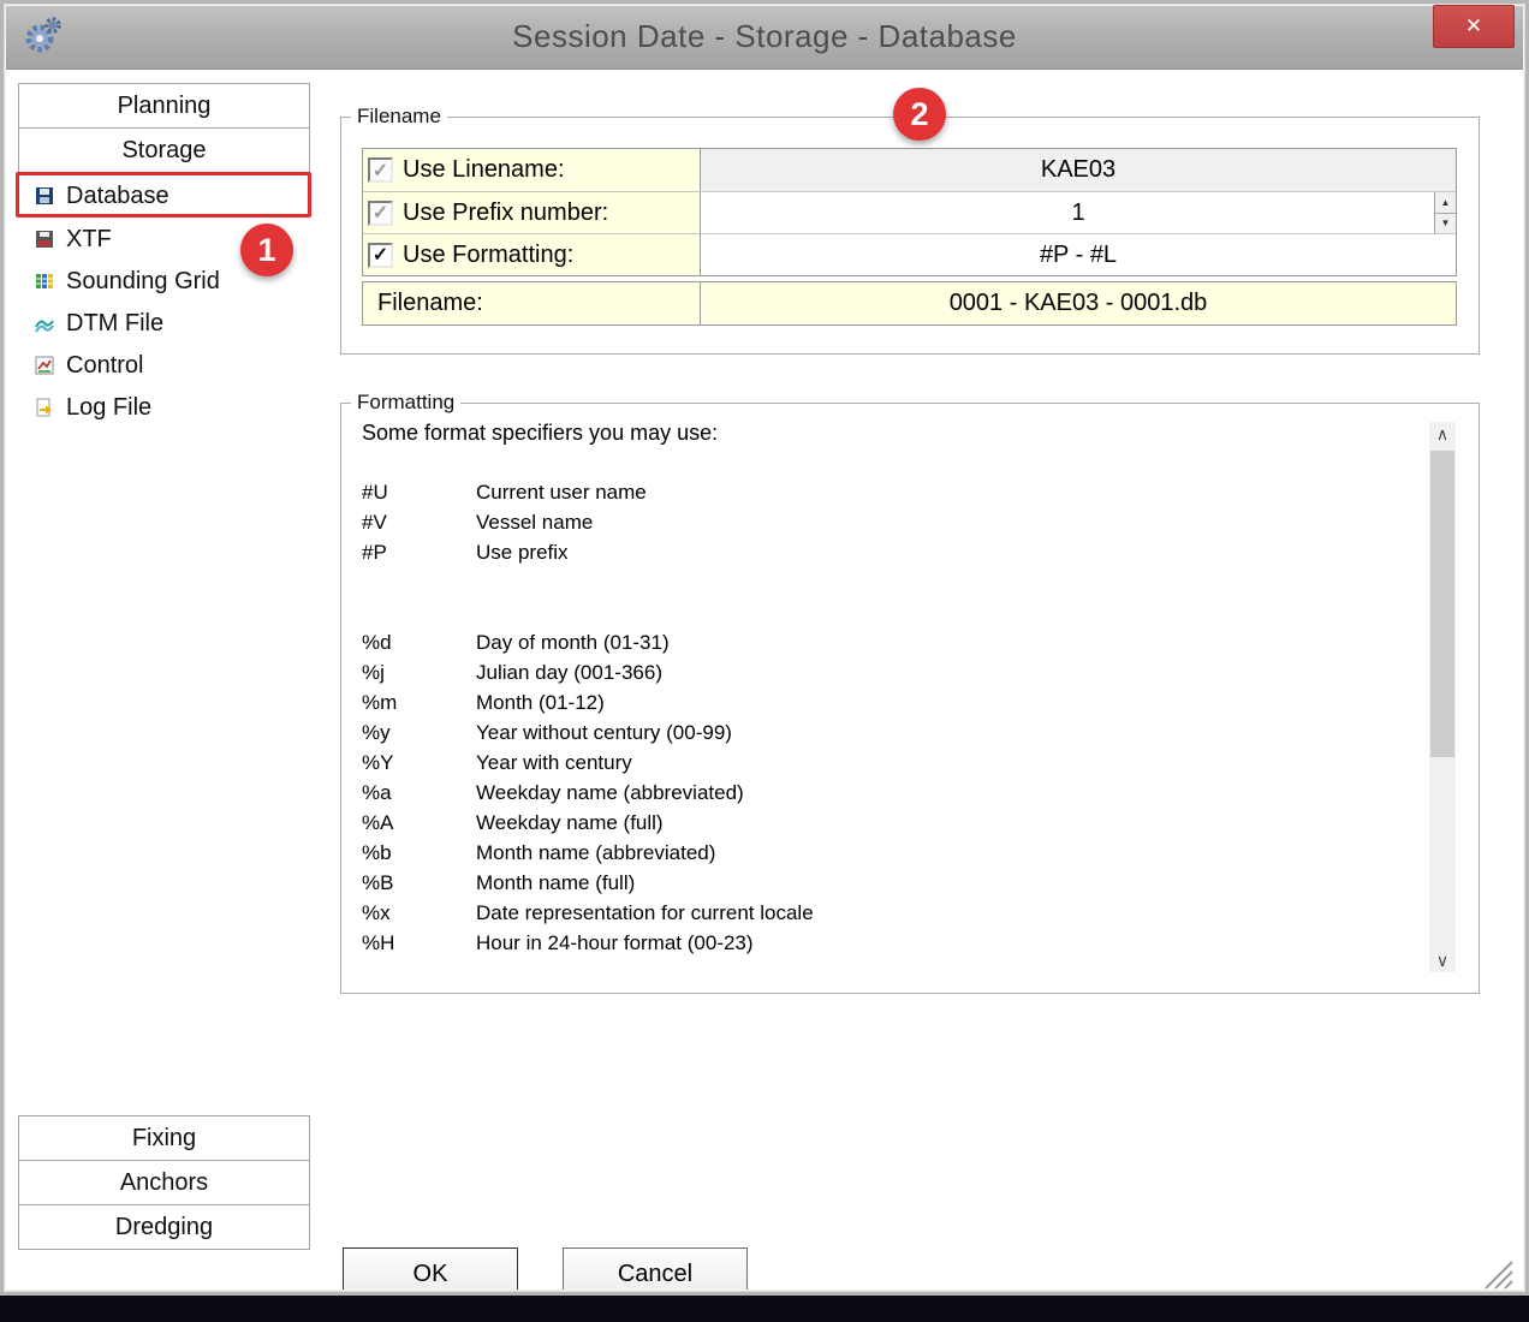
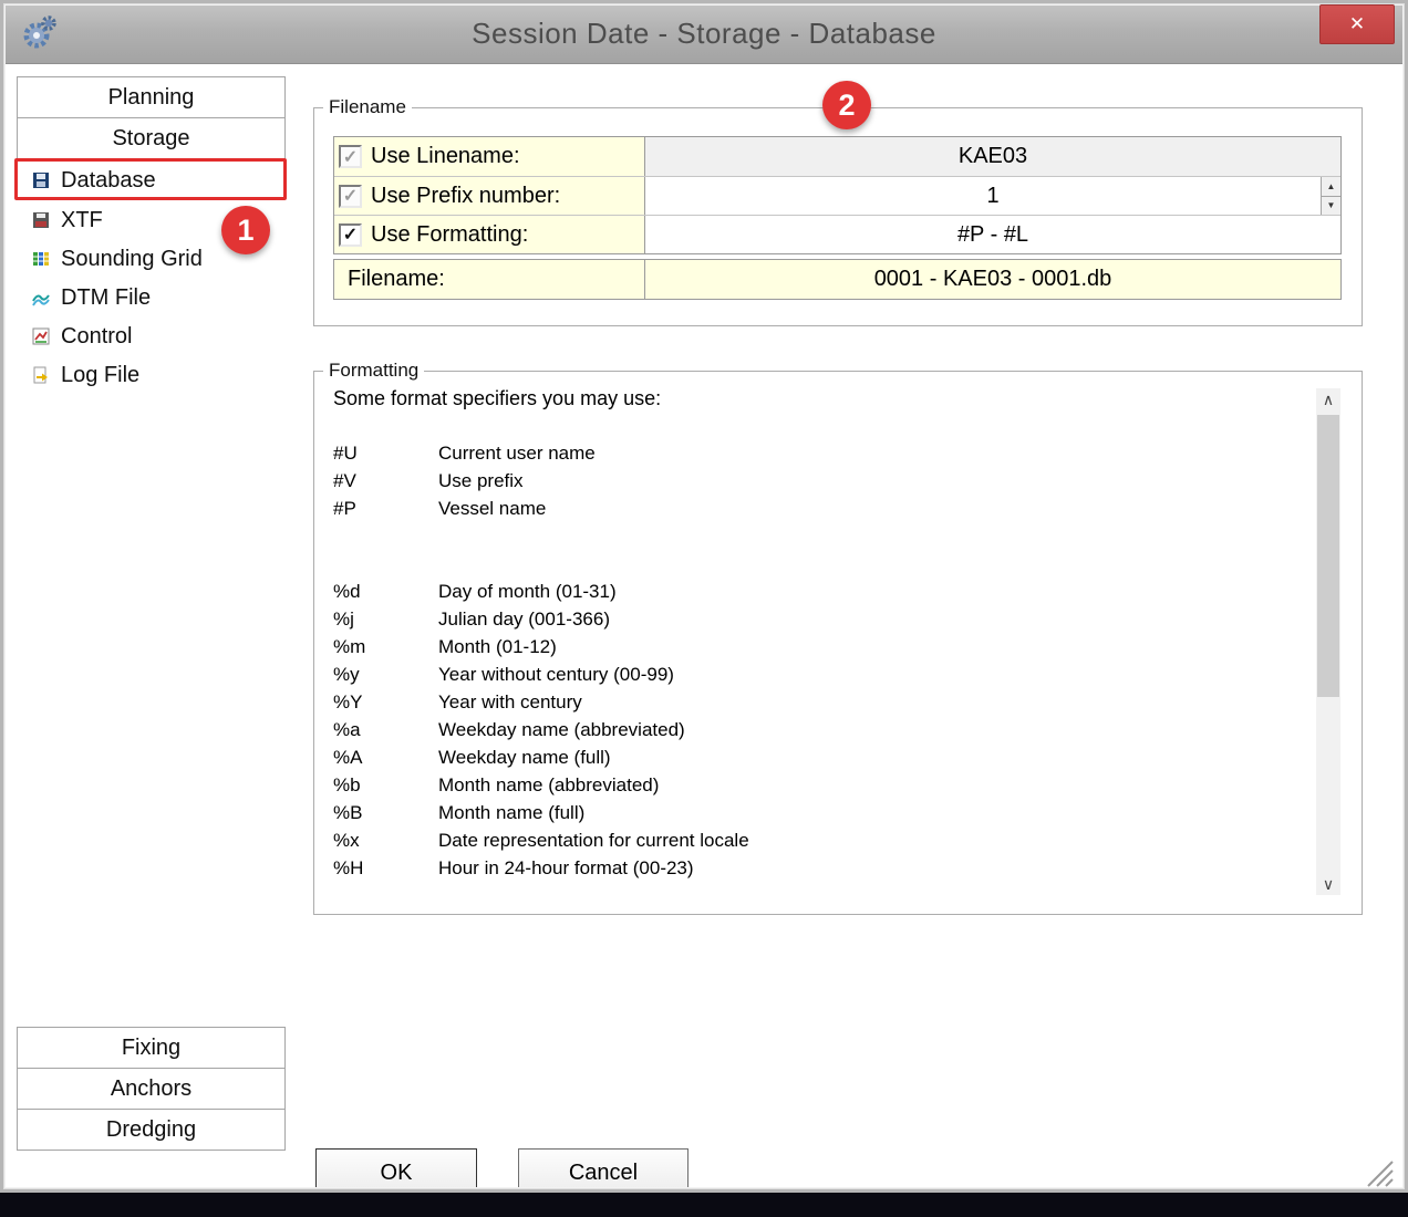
  Session Date - Storage - Database
  ✕
  Planning
  Storage
  Database
  XTF
  Sounding Grid
  DTM File
  Control
  Log File
  1
  2
  Fixing
  Anchors
  Dredging
  Filename
  ✓
  Use Linename:
  KAE03
  ✓
  Use Prefix number:
  1
  ▲
  ▼
  ✓
  Use Formatting:
  #P - #L
  Filename:
  0001 - KAE03 - 0001.db
  Formatting
  Some format specifiers you may use:
  #U
  Current user name
  #V
- Vessel name
+ Use prefix
  #P
- Use prefix
+ Vessel name
  %d
  Day of month (01-31)
  %j
  Julian day (001-366)
  %m
  Month (01-12)
  %y
  Year without century (00-99)
  %Y
  Year with century
  %a
  Weekday name (abbreviated)
  %A
  Weekday name (full)
  %b
  Month name (abbreviated)
  %B
  Month name (full)
  %x
  Date representation for current locale
  %H
  Hour in 24-hour format (00-23)
  ∧
  ∨
  OK
  Cancel
